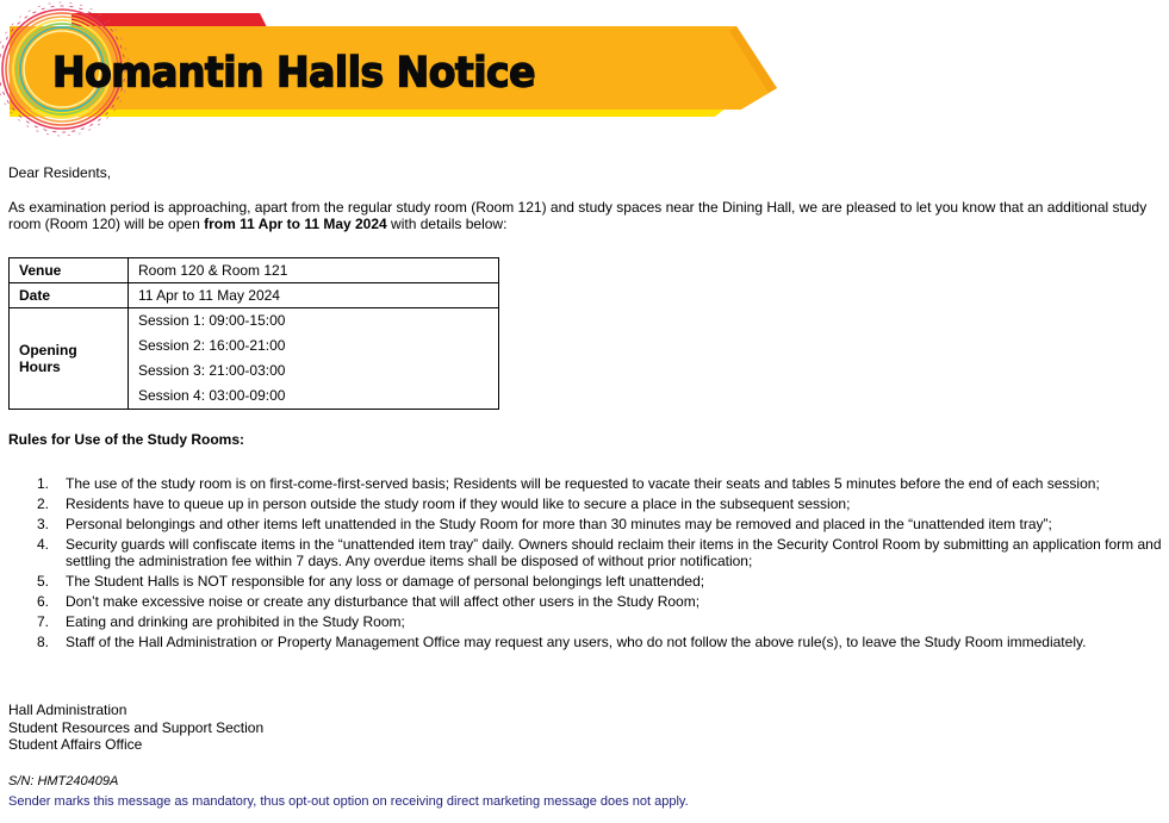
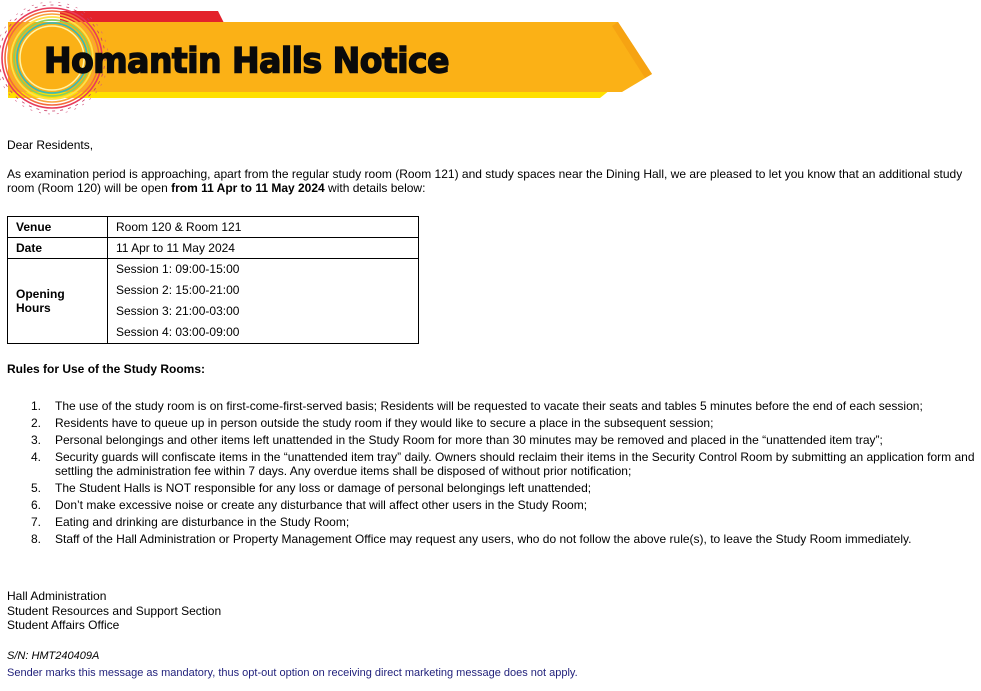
  Homantin Halls Notice
  Dear Residents,
  As examination period is approaching, apart from the regular study room (Room 121) and study spaces near the Dining Hall, we are pleased to let you know that an additional study room (Room 120) will be open from 11 Apr to 11 May 2024 with details below:
  Venue	Room 120 & Room 121
  Date	11 Apr to 11 May 2024
- Opening Hours	Session 1: 09:00-15:00 Session 2: 16:00-21:00 Session 3: 21:00-03:00 Session 4: 03:00-09:00
+ Opening Hours	Session 1: 09:00-15:00 Session 2: 15:00-21:00 Session 3: 21:00-03:00 Session 4: 03:00-09:00
  Rules for Use of the Study Rooms:
  1.
  The use of the study room is on first-come-first-served basis; Residents will be requested to vacate their seats and tables 5 minutes before the end of each session;
  2.
  Residents have to queue up in person outside the study room if they would like to secure a place in the subsequent session;
  3.
  Personal belongings and other items left unattended in the Study Room for more than 30 minutes may be removed and placed in the “unattended item tray”;
  4.
  Security guards will confiscate items in the “unattended item tray” daily. Owners should reclaim their items in the Security Control Room by submitting an application form and settling the administration fee within 7 days. Any overdue items shall be disposed of without prior notification;
  5.
  The Student Halls is NOT responsible for any loss or damage of personal belongings left unattended;
  6.
  Don’t make excessive noise or create any disturbance that will affect other users in the Study Room;
  7.
- Eating and drinking are prohibited in the Study Room;
+ Eating and drinking are disturbance in the Study Room;
  8.
  Staff of the Hall Administration or Property Management Office may request any users, who do not follow the above rule(s), to leave the Study Room immediately.
  Hall Administration
  Student Resources and Support Section
  Student Affairs Office
  S/N: HMT240409A
  Sender marks this message as mandatory, thus opt-out option on receiving direct marketing message does not apply.
